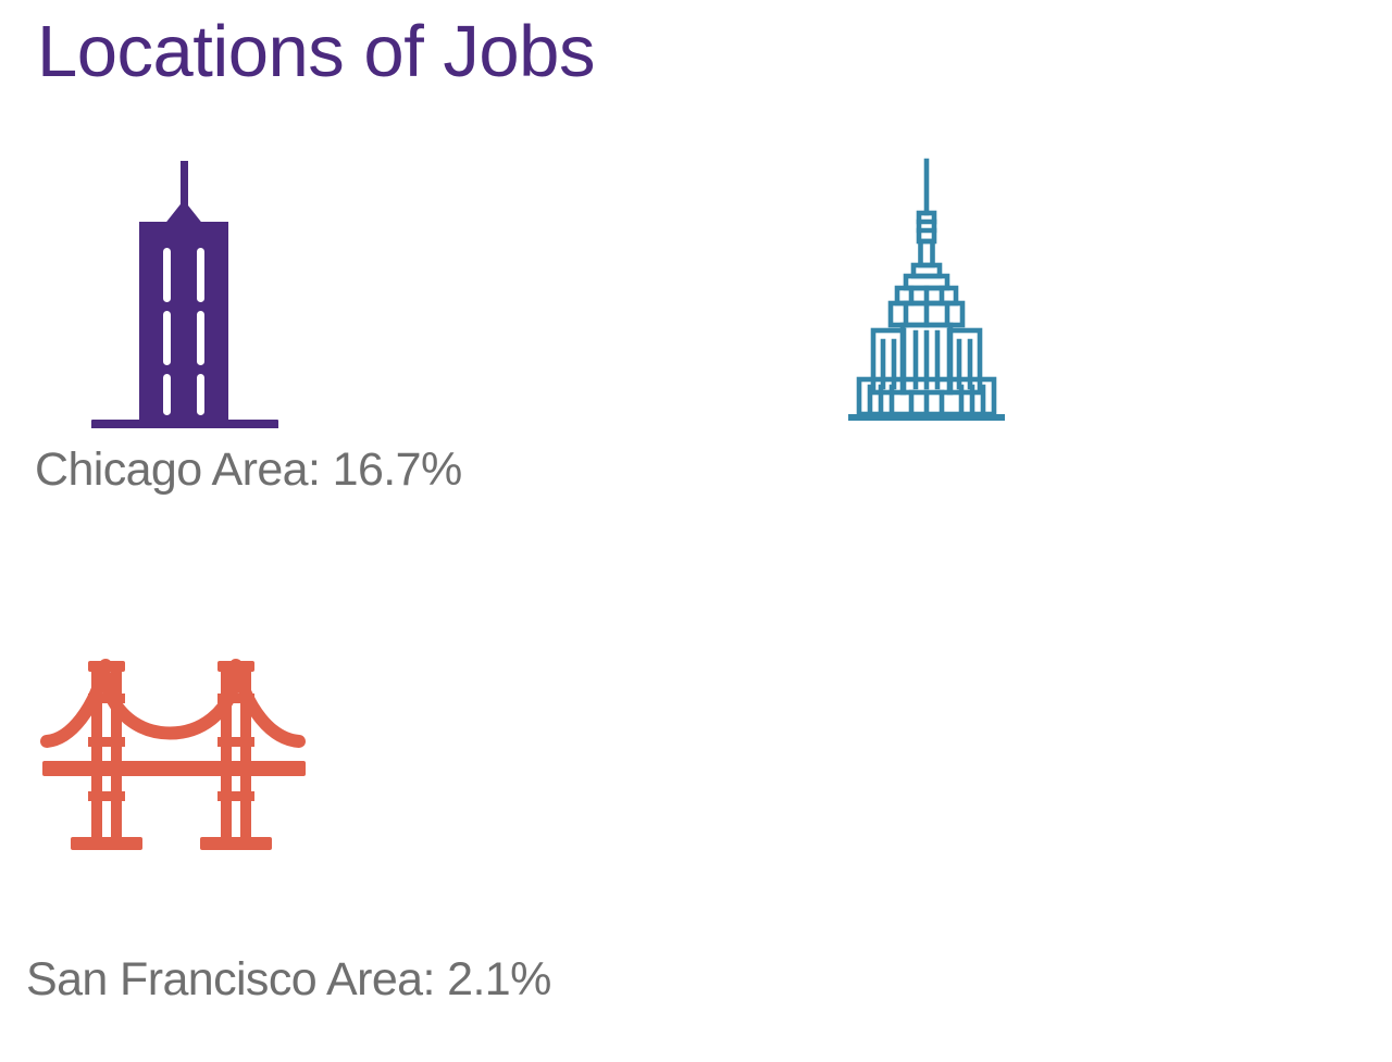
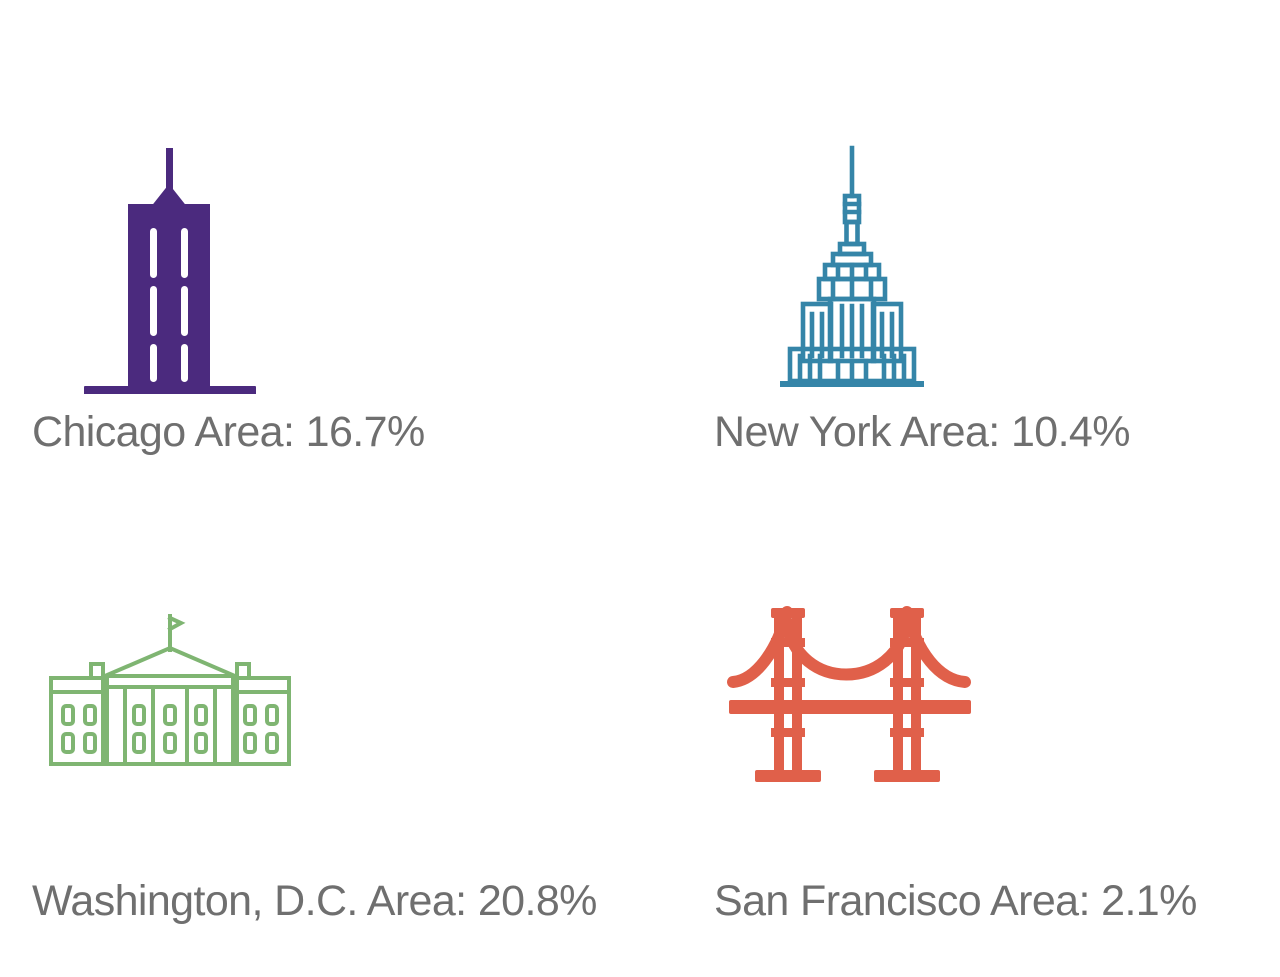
- Locations of Jobs
  Chicago Area: 16.7%
+ New York Area: 10.4%
+ Washington, D.C. Area: 20.8%
  San Francisco Area: 2.1%
